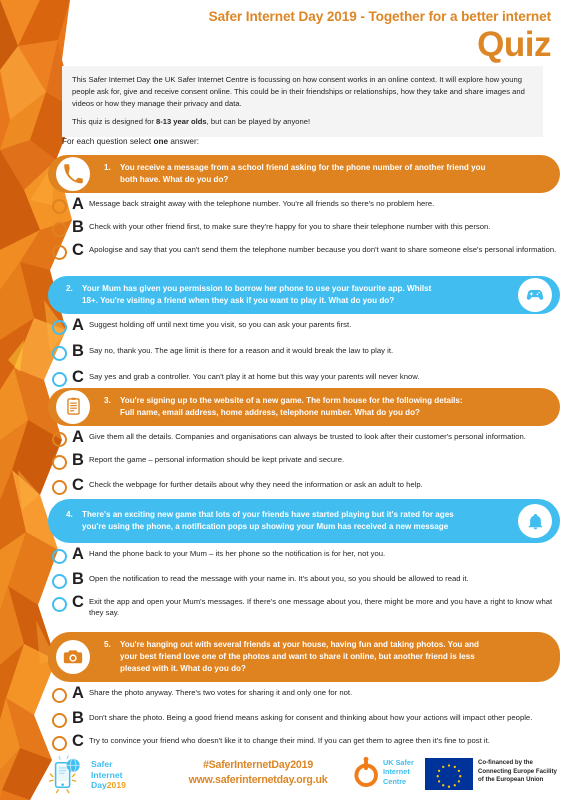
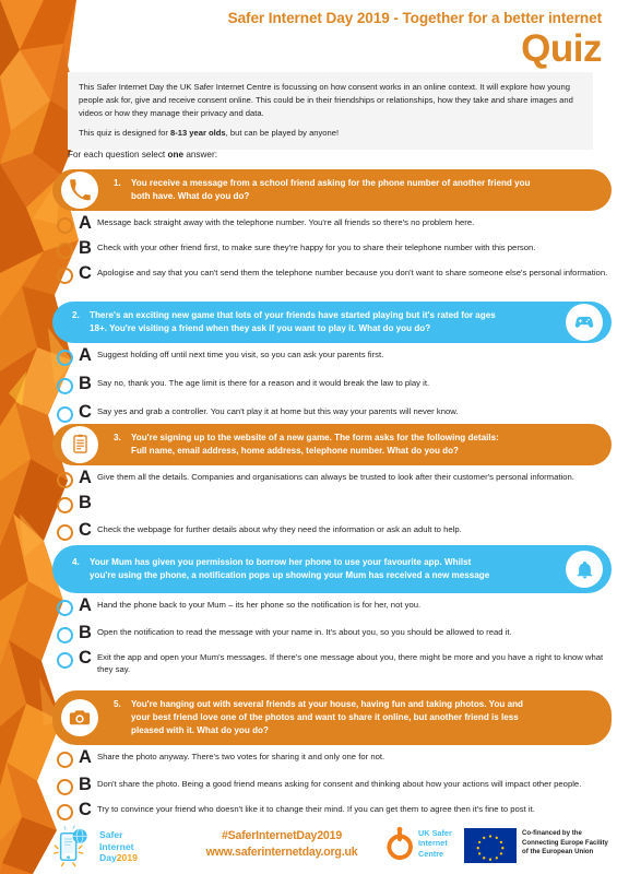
  Safer Internet Day 2019 - Together for a better internet
  Quiz
  This Safer Internet Day the UK Safer Internet Centre is focussing on how consent works in an online context. It will explore how young people ask for, give and receive consent online. This could be in their friendships or relationships, how they take and share images and videos or how they manage their privacy and data.
  This quiz is designed for 8-13 year olds, but can be played by anyone!
  For each question select one answer:
  1. You receive a message from a school friend asking for the phone number of another friend you
  both have. What do you do?
  A
  Message back straight away with the telephone number. You're all friends so there's no problem here.
  B
  Check with your other friend first, to make sure they're happy for you to share their telephone number with this person.
  C
  Apologise and say that you can't send them the telephone number because you don't want to share someone else's personal information.
- 2. Your Mum has given you permission to borrow her phone to use your favourite app. Whilst
+ 2. There's an exciting new game that lots of your friends have started playing but it's rated for ages
  18+. You're visiting a friend when they ask if you want to play it. What do you do?
  A
  Suggest holding off until next time you visit, so you can ask your parents first.
  B
  Say no, thank you. The age limit is there for a reason and it would break the law to play it.
  C
  Say yes and grab a controller. You can't play it at home but this way your parents will never know.
- 3. You're signing up to the website of a new game. The form house for the following details:
+ 3. You're signing up to the website of a new game. The form asks for the following details:
  Full name, email address, home address, telephone number. What do you do?
  A
  Give them all the details. Companies and organisations can always be trusted to look after their customer's personal information.
  B
- Report the game – personal information should be kept private and secure.
  C
  Check the webpage for further details about why they need the information or ask an adult to help.
- 4. There's an exciting new game that lots of your friends have started playing but it's rated for ages
+ 4. Your Mum has given you permission to borrow her phone to use your favourite app. Whilst
  you're using the phone, a notification pops up showing your Mum has received a new message
  A
  Hand the phone back to your Mum – its her phone so the notification is for her, not you.
  B
  Open the notification to read the message with your name in. It's about you, so you should be allowed to read it.
  C
  Exit the app and open your Mum's messages. If there's one message about you, there might be more and you have a right to know what they say.
  5. You're hanging out with several friends at your house, having fun and taking photos. You and
  your best friend love one of the photos and want to share it online, but another friend is less
  pleased with it. What do you do?
  A
  Share the photo anyway. There's two votes for sharing it and only one for not.
  B
  Don't share the photo. Being a good friend means asking for consent and thinking about how your actions will impact other people.
  C
  Try to convince your friend who doesn't like it to change their mind. If you can get them to agree then it's fine to post it.
  Safer
  Internet
  Day2019
  #SaferInternetDay2019
  www.saferinternetday.org.uk
  UK Safer
  Internet
  Centre
